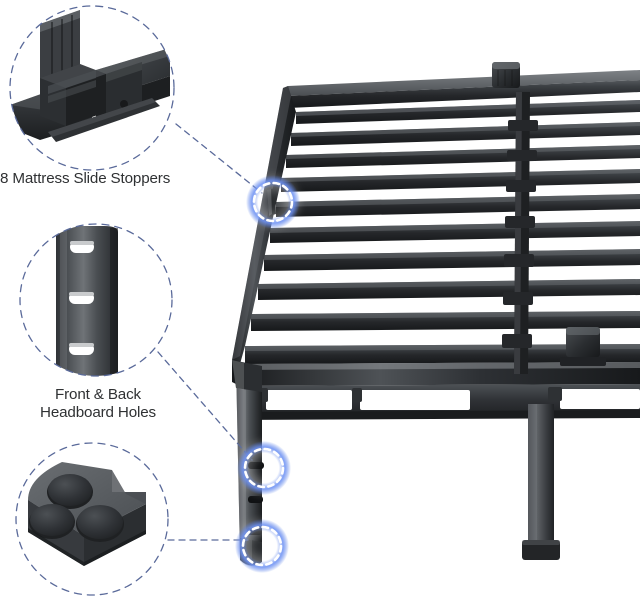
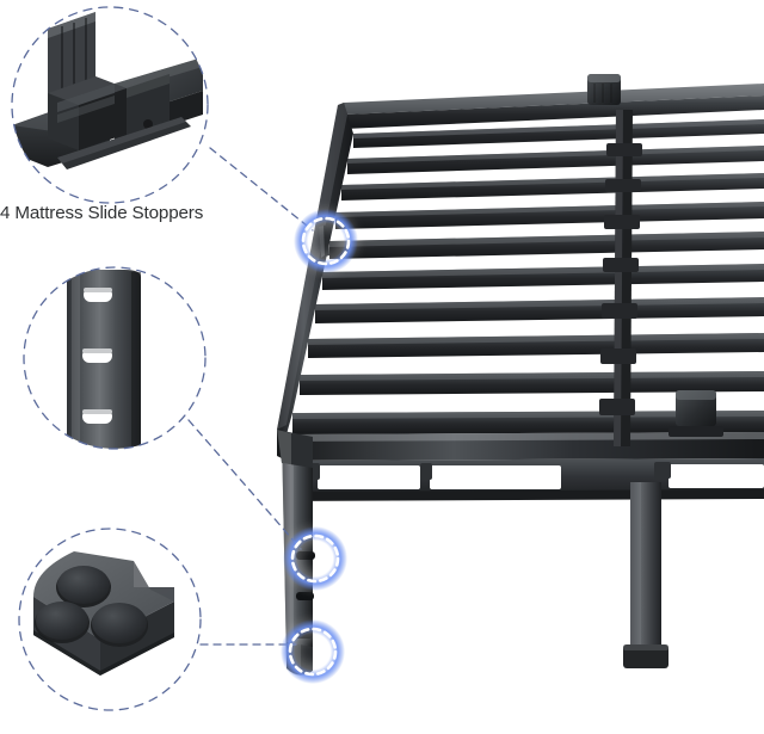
- 8 Mattress Slide Stoppers
+ 4 Mattress Slide Stoppers
- Front & Back
- Headboard Holes
